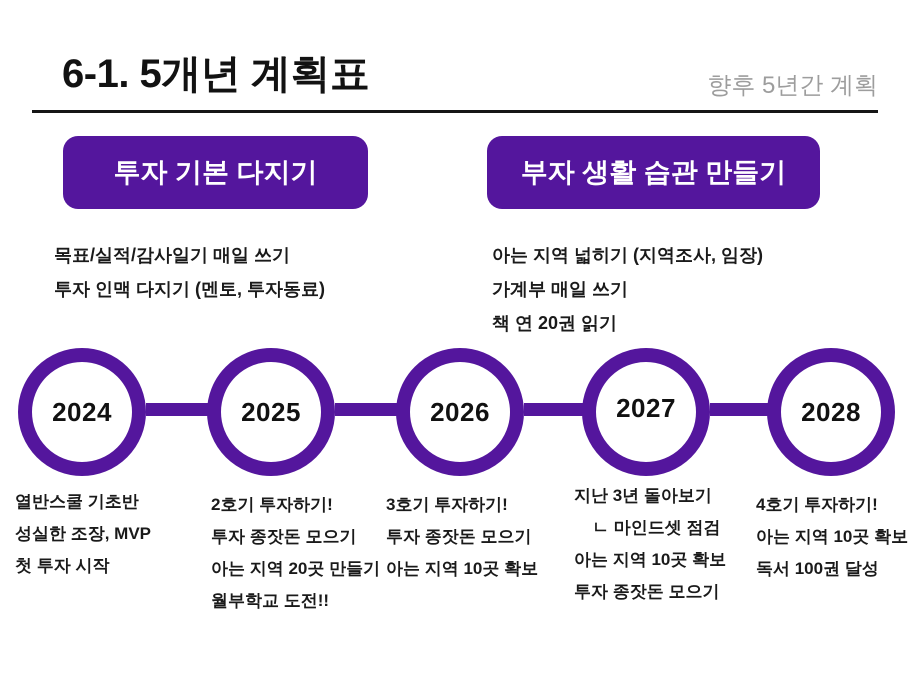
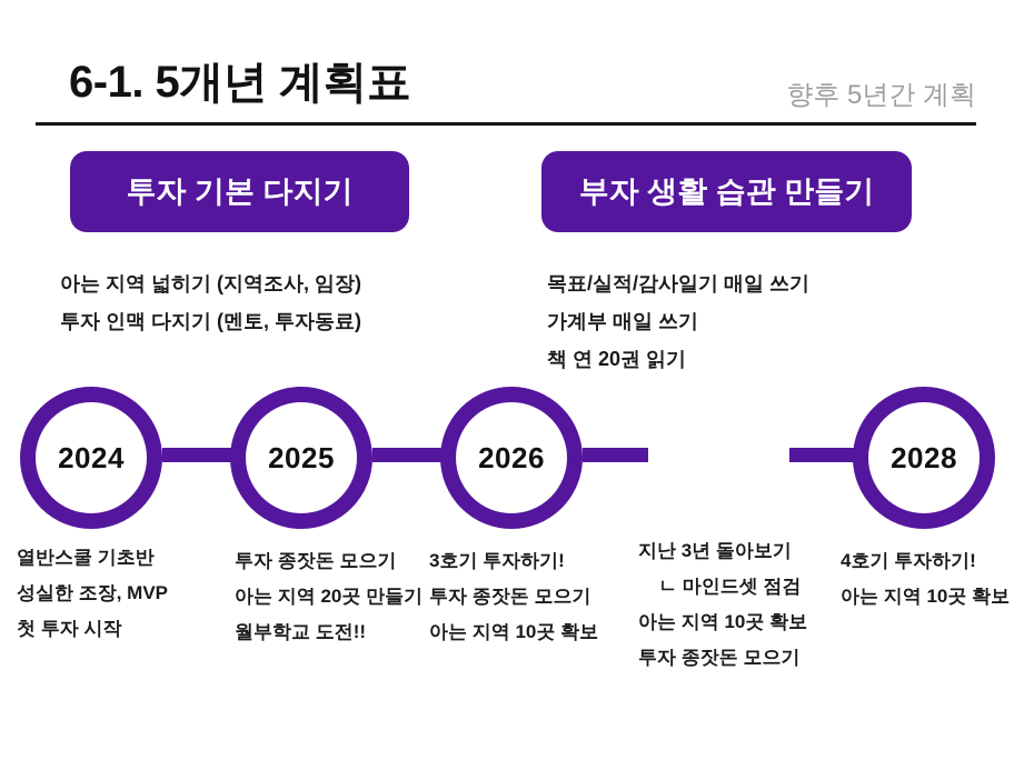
  6-1. 5개년 계획표
  향후 5년간 계획
  투자 기본 다지기
  부자 생활 습관 만들기
- 목표/실적/감사일기 매일 쓰기
+ 아는 지역 넓히기 (지역조사, 임장)
  투자 인맥 다지기 (멘토, 투자동료)
- 아는 지역 넓히기 (지역조사, 임장)
+ 목표/실적/감사일기 매일 쓰기
  가계부 매일 쓰기
  책 연 20권 읽기
  2024
  2025
  2026
- 2027
  2028
  열반스쿨 기초반
  성실한 조장, MVP
  첫 투자 시작
- 2호기 투자하기!
  투자 종잣돈 모으기
  아는 지역 20곳 만들기
  월부학교 도전!!
  3호기 투자하기!
  투자 종잣돈 모으기
  아는 지역 10곳 확보
  지난 3년 돌아보기
  ㄴ 마인드셋 점검
  아는 지역 10곳 확보
  투자 종잣돈 모으기
  4호기 투자하기!
  아는 지역 10곳 확보
- 독서 100권 달성
